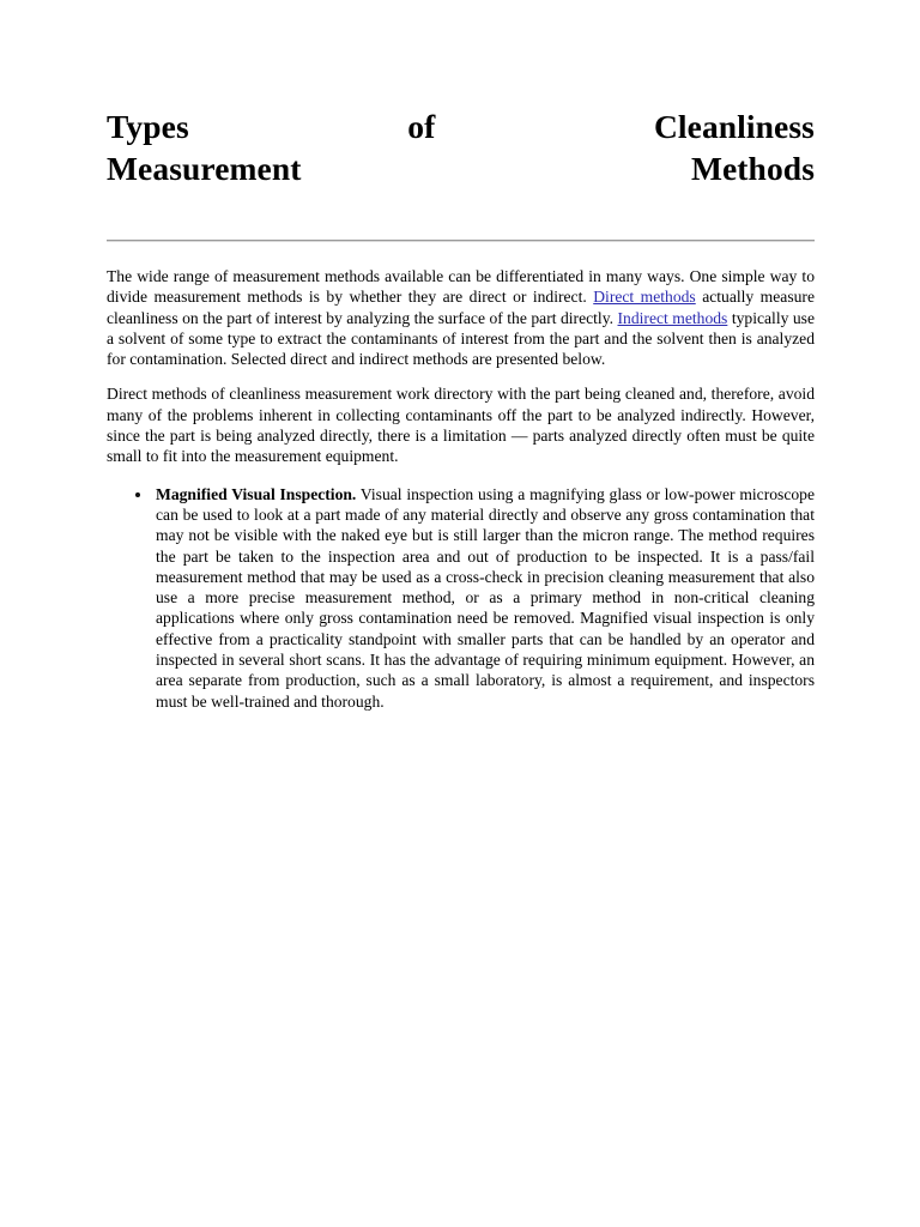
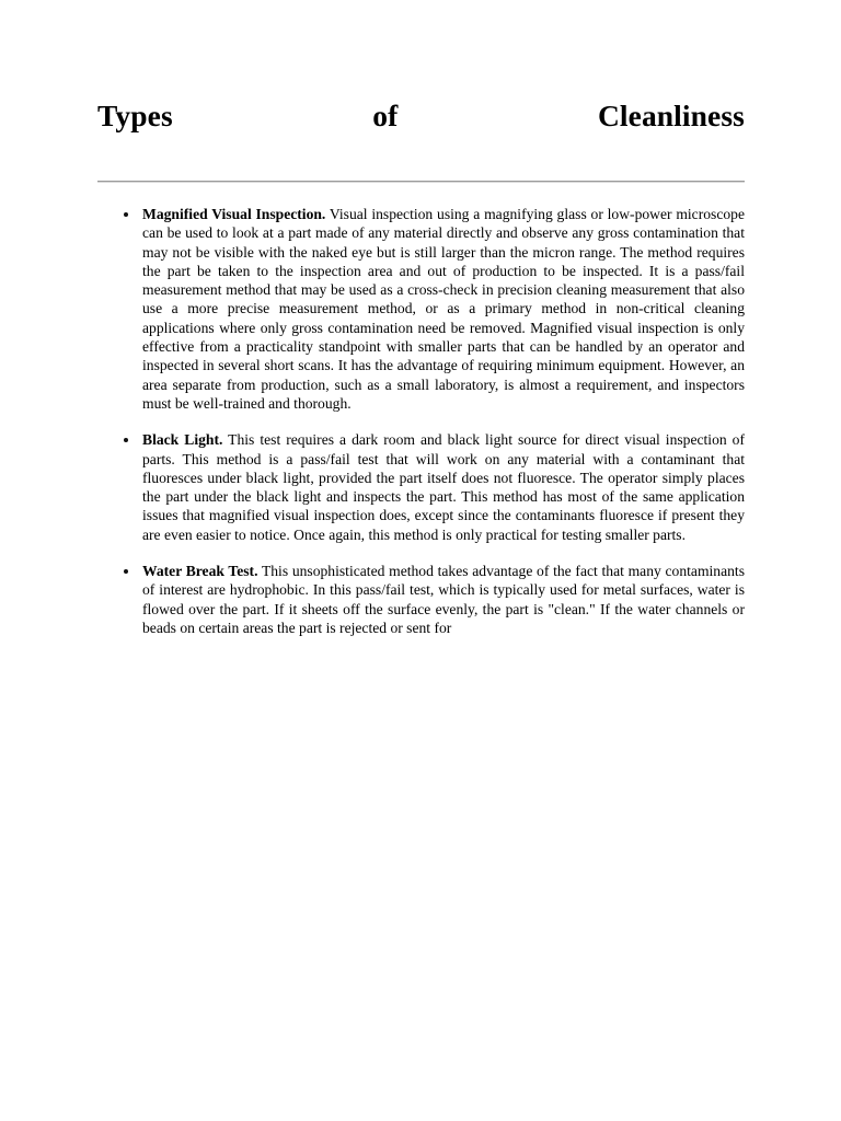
  Types of Cleanliness
- Measurement Methods
- The wide range of measurement methods available can be differentiated in many ways. One simple way to divide measurement methods is by whether they are direct or indirect. Direct methods actually measure cleanliness on the part of interest by analyzing the surface of the part directly. Indirect methods typically use a solvent of some type to extract the contaminants of interest from the part and the solvent then is analyzed for contamination. Selected direct and indirect methods are presented below.
- Direct methods of cleanliness measurement work directory with the part being cleaned and, therefore, avoid many of the problems inherent in collecting contaminants off the part to be analyzed indirectly. However, since the part is being analyzed directly, there is a limitation — parts analyzed directly often must be quite small to fit into the measurement equipment.
  Magnified Visual Inspection. Visual inspection using a magnifying glass or low-power microscope can be used to look at a part made of any material directly and observe any gross contamination that may not be visible with the naked eye but is still larger than the micron range. The method requires the part be taken to the inspection area and out of production to be inspected. It is a pass/fail measurement method that may be used as a cross-check in precision cleaning measurement that also use a more precise measurement method, or as a primary method in non-critical cleaning applications where only gross contamination need be removed. Magnified visual inspection is only effective from a practicality standpoint with smaller parts that can be handled by an operator and inspected in several short scans. It has the advantage of requiring minimum equipment. However, an area separate from production, such as a small laboratory, is almost a requirement, and inspectors must be well-trained and thorough.
+ Black Light. This test requires a dark room and black light source for direct visual inspection of parts. This method is a pass/fail test that will work on any material with a contaminant that fluoresces under black light, provided the part itself does not fluoresce. The operator simply places the part under the black light and inspects the part. This method has most of the same application issues that magnified visual inspection does, except since the contaminants fluoresce if present they are even easier to notice. Once again, this method is only practical for testing smaller parts.
+ Water Break Test. This unsophisticated method takes advantage of the fact that many contaminants of interest are hydrophobic. In this pass/fail test, which is typically used for metal surfaces, water is flowed over the part. If it sheets off the surface evenly, the part is "clean." If the water channels or beads on certain areas the part is rejected or sent for
